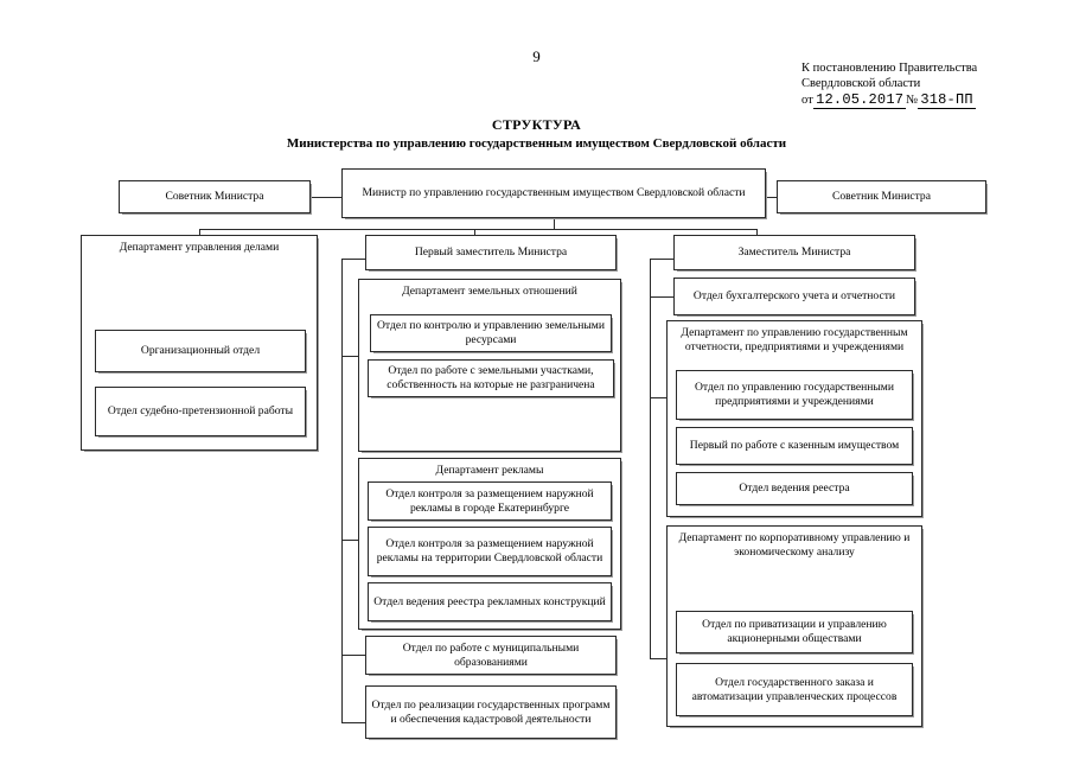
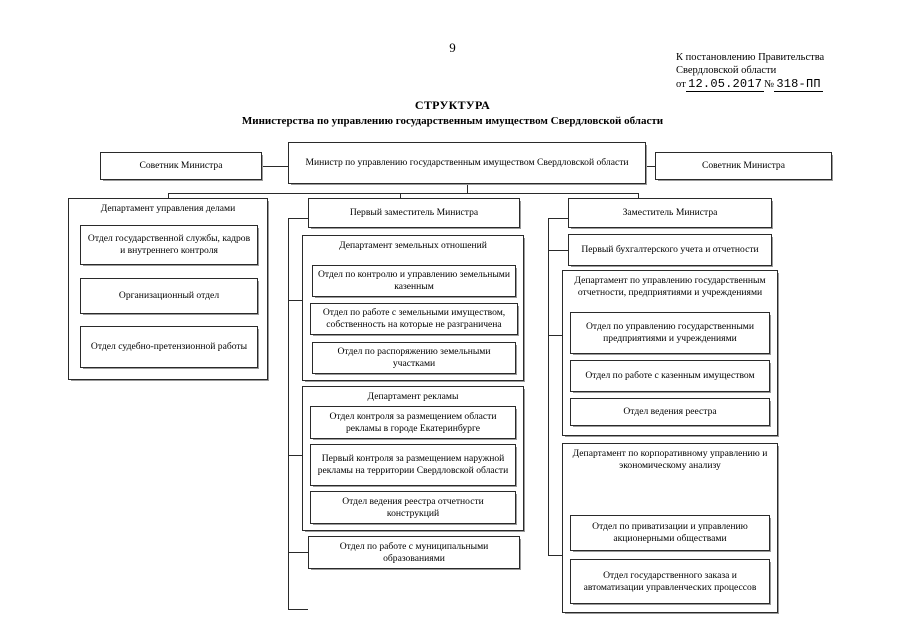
  9
  К постановлению Правительства
  Свердловской области
  от 12.05.2017 № 318-ПП
  СТРУКТУРА
  Министерства по управлению государственным имуществом Свердловской области
  Министр по управлению государственным имуществом Свердловской области
  Советник Министра
  Советник Министра
  Департамент управления делами
+ Отдел государственной службы, кадров и внутреннего контроля
  Организационный отдел
  Отдел судебно-претензионной работы
  Первый заместитель Министра
  Департамент земельных отношений
- Отдел по контролю и управлению земельными ресурсами
+ Отдел по контролю и управлению земельными казенным
- Отдел по работе с земельными участками, собственность на которые не разграничена
+ Отдел по работе с земельными имуществом, собственность на которые не разграничена
+ Отдел по распоряжению земельными участками
  Департамент рекламы
- Отдел контроля за размещением наружной рекламы в городе Екатеринбурге
+ Отдел контроля за размещением области рекламы в городе Екатеринбурге
- Отдел контроля за размещением наружной рекламы на территории Свердловской области
+ Первый контроля за размещением наружной рекламы на территории Свердловской области
- Отдел ведения реестра рекламных конструкций
+ Отдел ведения реестра отчетности конструкций
  Отдел по работе с муниципальными образованиями
- Отдел по реализации государственных программ и обеспечения кадастровой деятельности
  Заместитель Министра
- Отдел бухгалтерского учета и отчетности
+ Первый бухгалтерского учета и отчетности
  Департамент по управлению государственным отчетности, предприятиями и учреждениями
  Отдел по управлению государственными предприятиями и учреждениями
- Первый по работе с казенным имуществом
+ Отдел по работе с казенным имуществом
  Отдел ведения реестра
  Департамент по корпоративному управлению и экономическому анализу
  Отдел по приватизации и управлению акционерными обществами
  Отдел государственного заказа и автоматизации управленческих процессов
